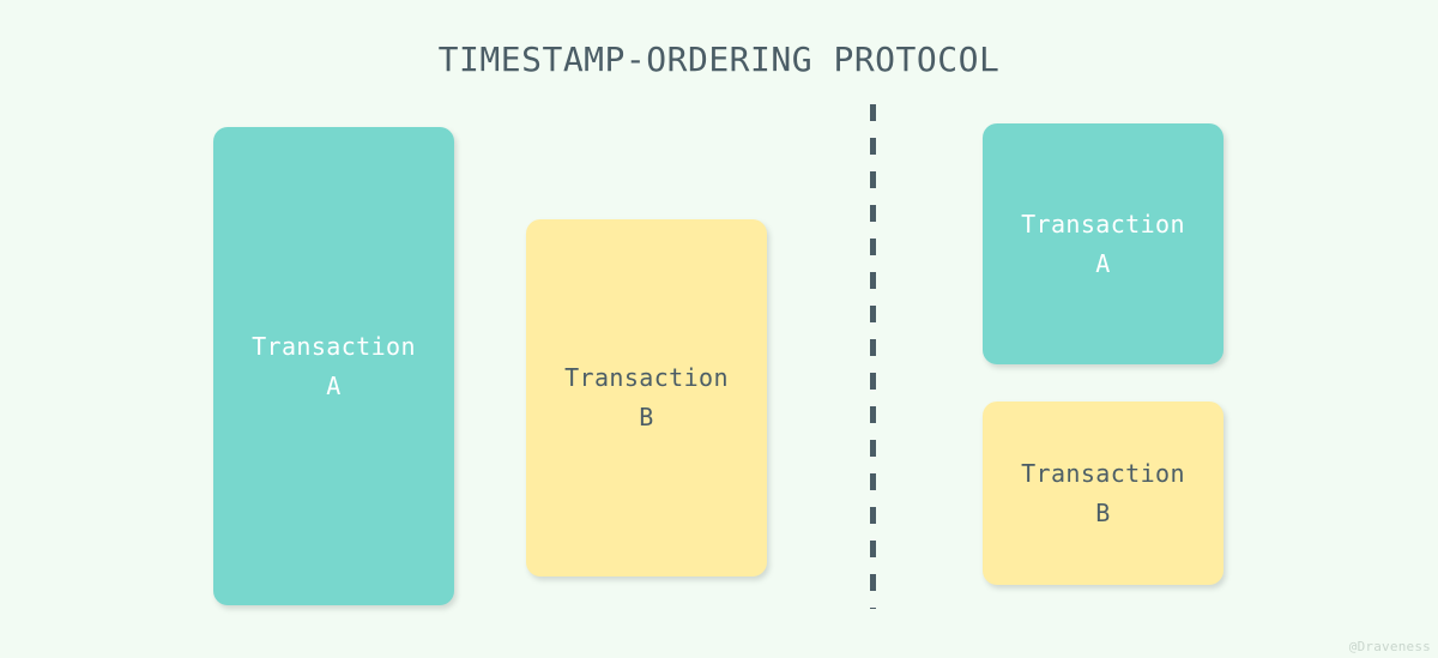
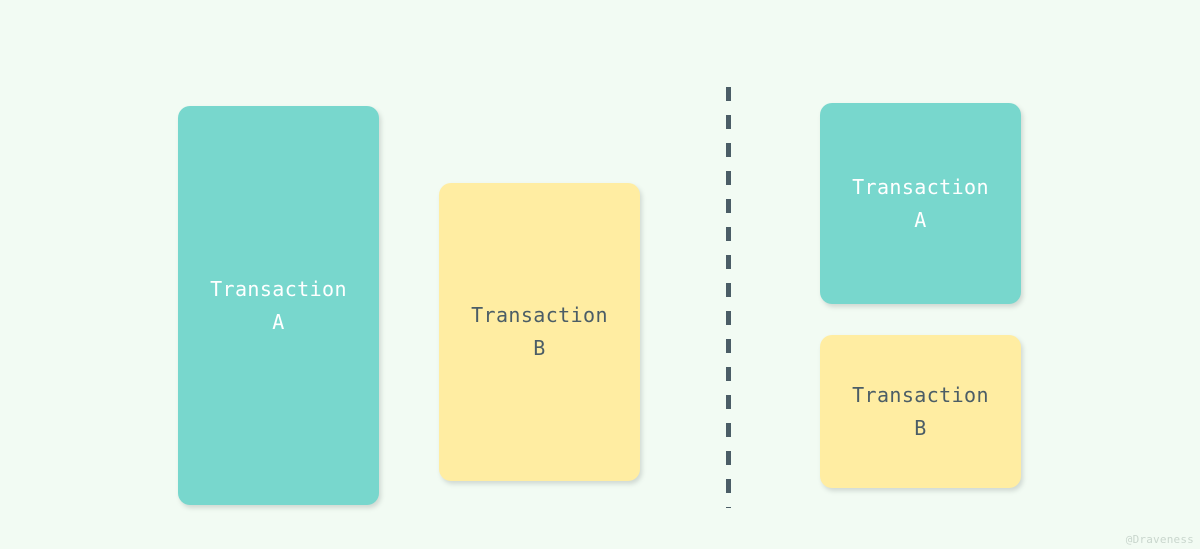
- TIMESTAMP-ORDERING PROTOCOL
  Transaction
  A
  Transaction
  B
  Transaction
  A
  Transaction
  B
  @Draveness
